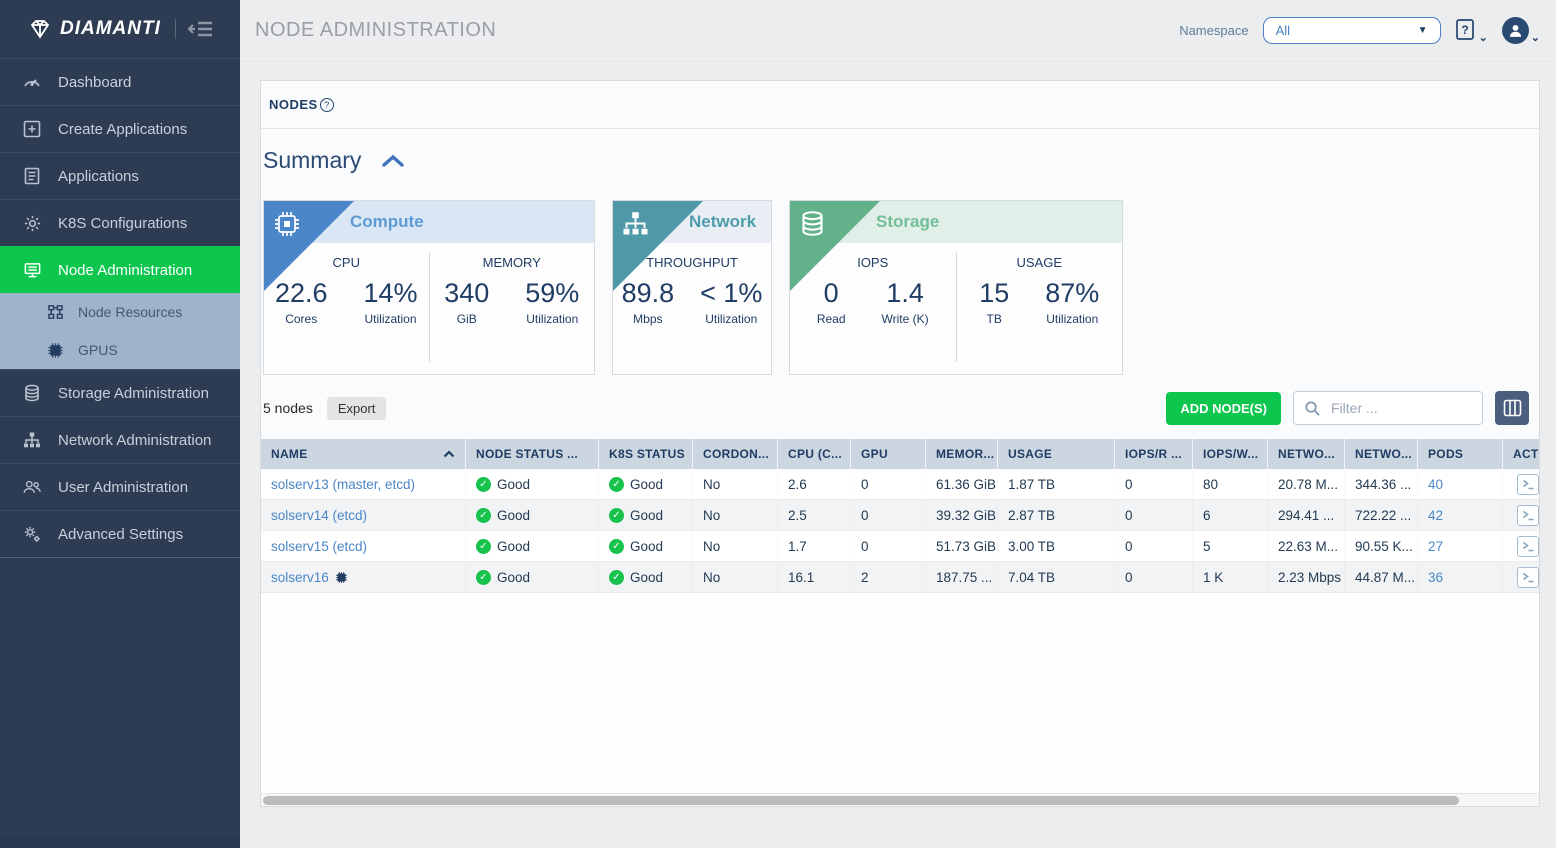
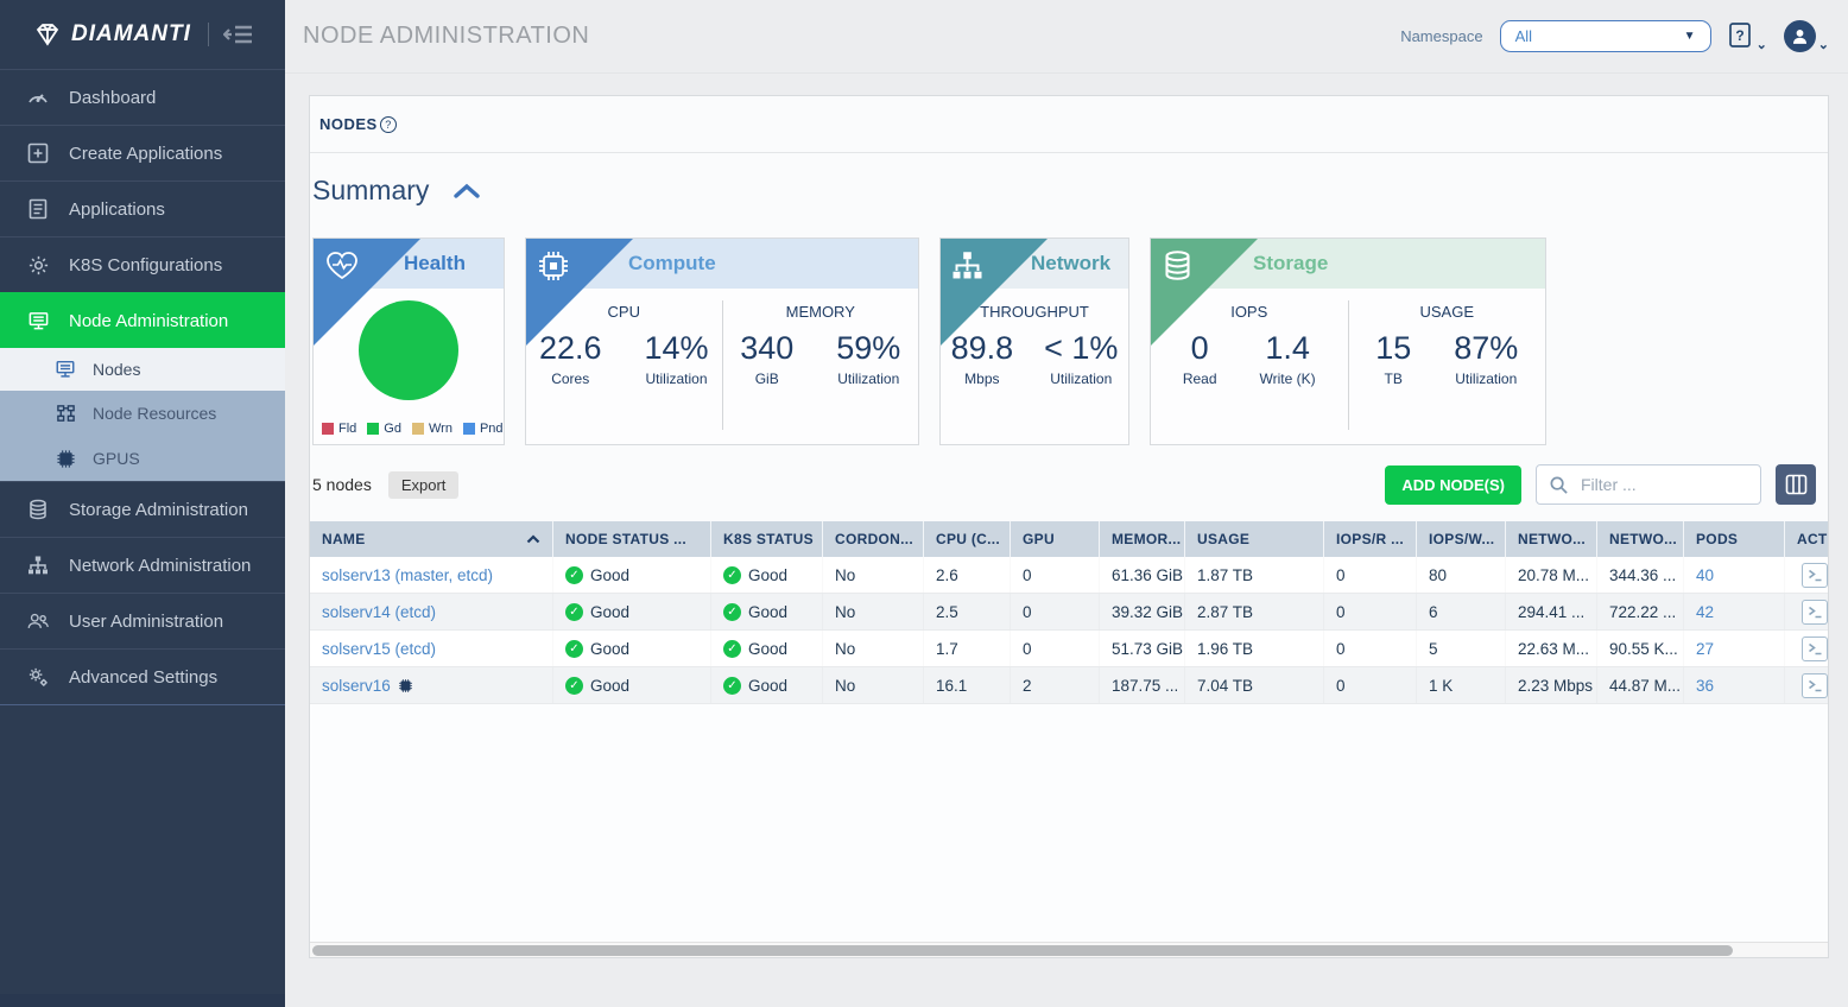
  DIAMANTI
  Dashboard
  Create Applications
  Applications
  K8S Configurations
  Node Administration
+ Nodes
  Node Resources
  GPUS
  Storage Administration
  Network Administration
  User Administration
  Advanced Settings
  NODE ADMINISTRATION
  Namespace
  All
  ▼
  ?
  ⌄
  ⌄
  NODES
  ?
  Summary
+ Health
+ Fld
+ Gd
+ Wrn
+ Pnd
  Compute
  CPU
  22.6
  Cores
  14%
  Utilization
  MEMORY
  340
  GiB
  59%
  Utilization
  Network
  THROUGHPUT
  89.8
  Mbps
  < 1%
  Utilization
  Storage
  IOPS
  0
  Read
  1.4
  Write (K)
  USAGE
  15
  TB
  87%
  Utilization
  5 nodes
  Export
  ADD NODE(S)
  Filter ...
  NAME
  NODE STATUS ...
  K8S STATUS
  CORDON...
  CPU (C...
  GPU
  MEMOR...
  USAGE
  IOPS/R ...
  IOPS/W...
  NETWO...
  NETWO...
  PODS
  solserv13 (master, etcd)
  ✓
  Good
  ✓
  Good
  No
  2.6
  0
  61.36 GiB
  1.87 TB
  0
  80
  20.78 M...
  344.36 ...
  40
  solserv14 (etcd)
  ✓
  Good
  ✓
  Good
  No
  2.5
  0
  39.32 GiB
  2.87 TB
  0
  6
  294.41 ...
  722.22 ...
  42
  solserv15 (etcd)
  ✓
  Good
  ✓
  Good
  No
  1.7
  0
  51.73 GiB
- 3.00 TB
+ 1.96 TB
  0
  5
  22.63 M...
  90.55 K...
  27
  solserv16
  ✓
  Good
  ✓
  Good
  No
  16.1
  2
  187.75 ...
  7.04 TB
  0
  1 K
  2.23 Mbps
  44.87 M...
  36
